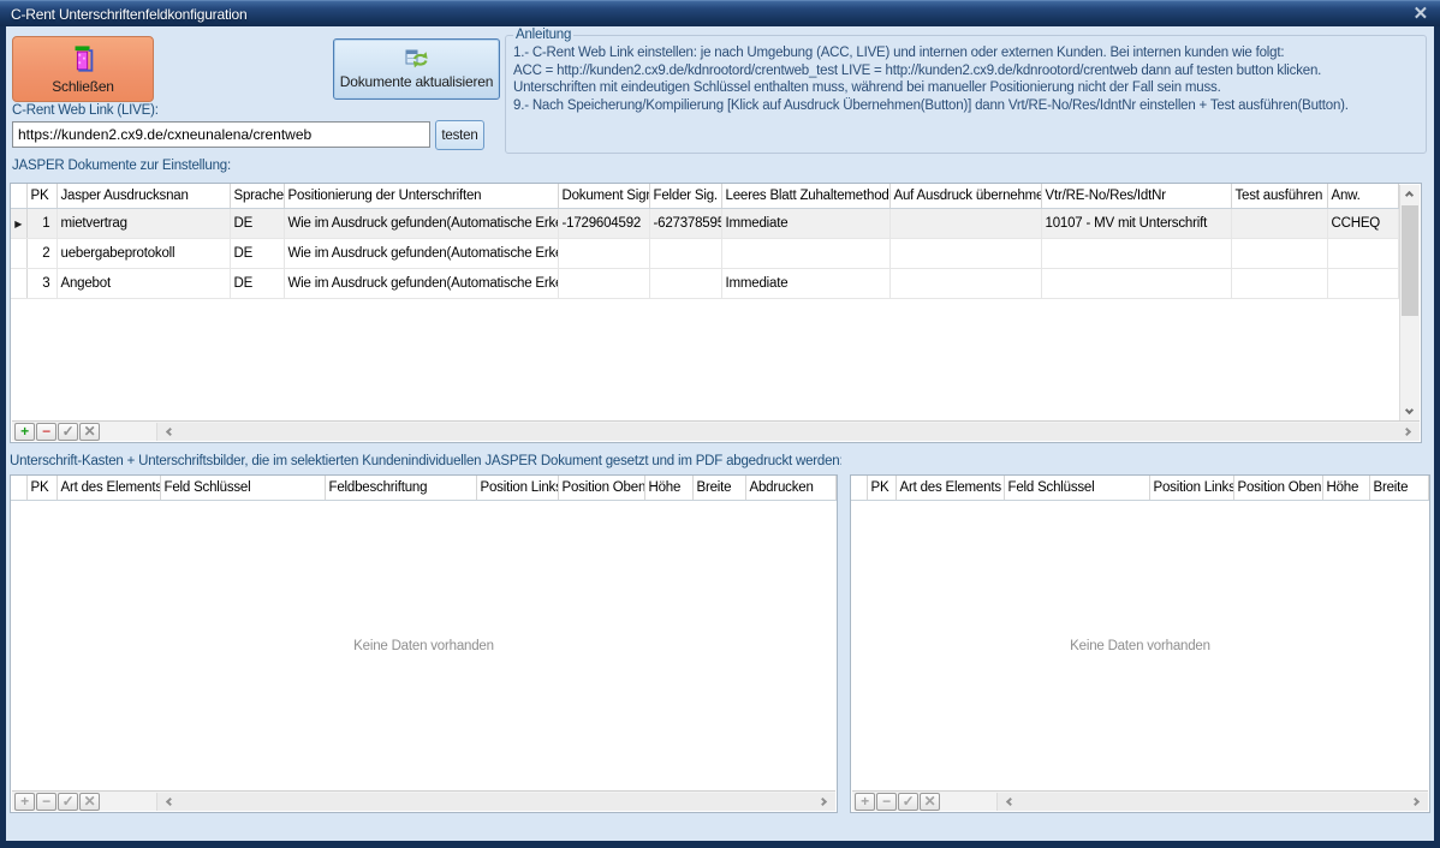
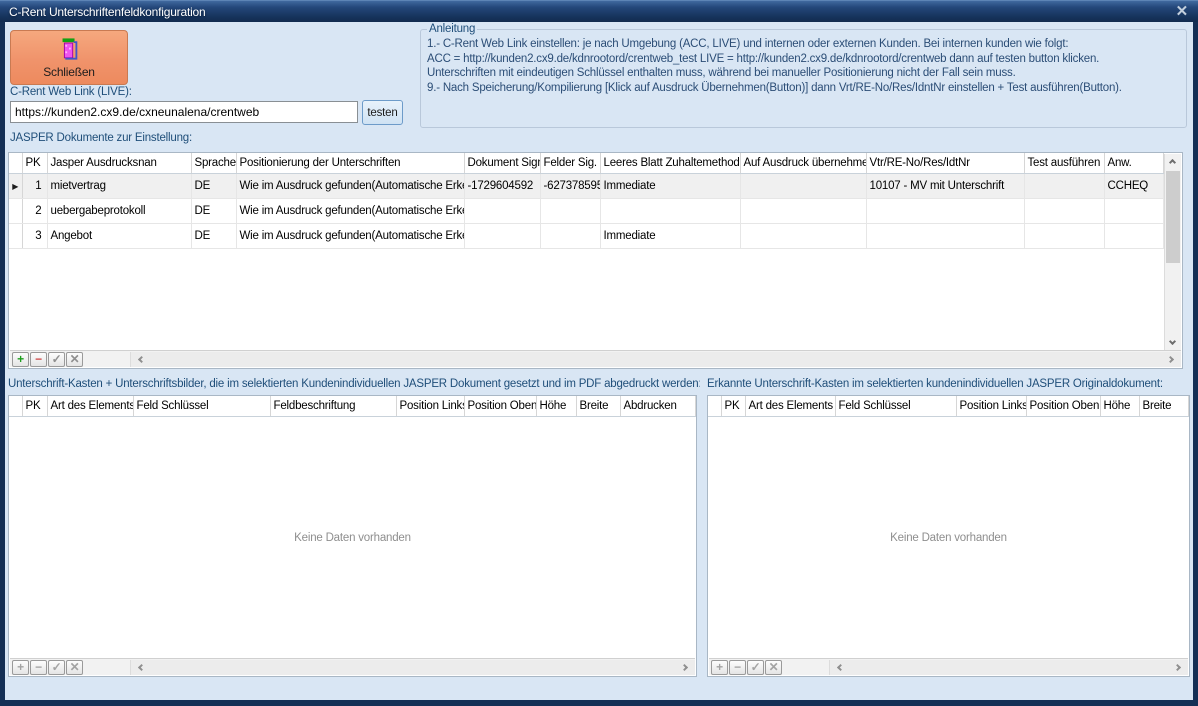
  C-Rent Unterschriftenfeldkonfiguration
  ✕
  Schließen
- Dokumente aktualisieren
  C-Rent Web Link (LIVE):
  https://kunden2.cx9.de/cxneunalena/crentweb
  testen
  JASPER Dokumente zur Einstellung:
  Anleitung
  1.- C-Rent Web Link einstellen: je nach Umgebung (ACC, LIVE) und internen oder externen Kunden. Bei internen kunden wie folgt:
  ACC = http://kunden2.cx9.de/kdnrootord/crentweb_test LIVE = http://kunden2.cx9.de/kdnrootord/crentweb dann auf testen button klicken.
  Unterschriften mit eindeutigen Schlüssel enthalten muss, während bei manueller Positionierung nicht der Fall sein muss.
  9.- Nach Speicherung/Kompilierung [Klick auf Ausdruck Übernehmen(Button)] dann Vrt/RE-No/Res/IdntNr einstellen + Test ausführen(Button).
  	PK	Jasper Ausdrucksnan	Sprache	Positionierung der Unterschriften	Dokument Sig	Felder Sig.	Leeres Blatt Zuhaltemethod	Auf Ausdruck übernehme	Vtr/RE-No/Res/IdtNr	Test ausführen	Anw.
  ▶	1	mietvertrag	DE	Wie im Ausdruck gefunden(Automatische Erk	-1729604592	-62737859	Immediate		10107 - MV mit Unterschrift		CCHEQ
  	2	uebergabeprotokoll	DE	Wie im Ausdruck gefunden(Automatische Erk
  	3	Angebot	DE	Wie im Ausdruck gefunden(Automatische Erk			Immediate
  +
  −
  ✓
  ✕
  Unterschrift-Kasten + Unterschriftsbilder, die im selektierten Kundenindividuellen JASPER Dokument gesetzt und im PDF abgedruckt werden:
  	PK	Art des Elements	Feld Schlüssel	Feldbeschriftung	Position Link	Position Oben	Höhe	Breite	Abdrucken
  Keine Daten vorhanden
  +
  −
  ✓
  ✕
+ Erkannte Unterschrift-Kasten im selektierten kundenindividuellen JASPER Originaldokument:
  	PK	Art des Elements	Feld Schlüssel	Position Links	Position Oben	Höhe	Breite
  Keine Daten vorhanden
  +
  −
  ✓
  ✕
